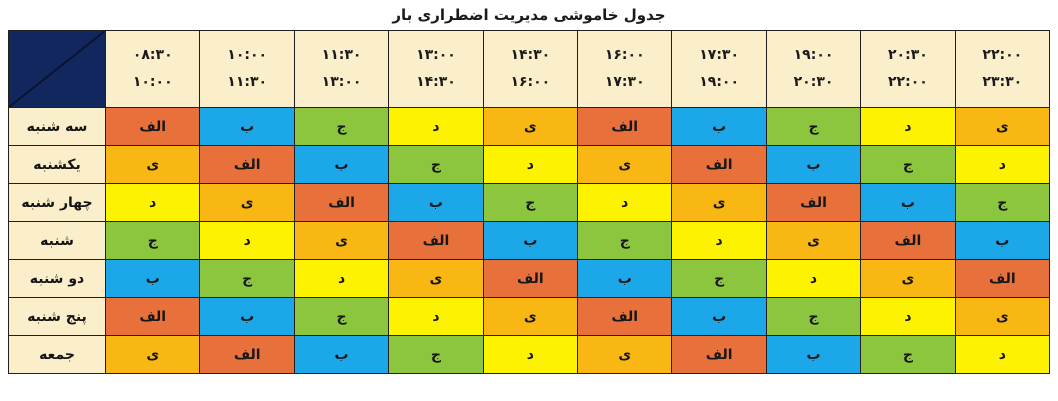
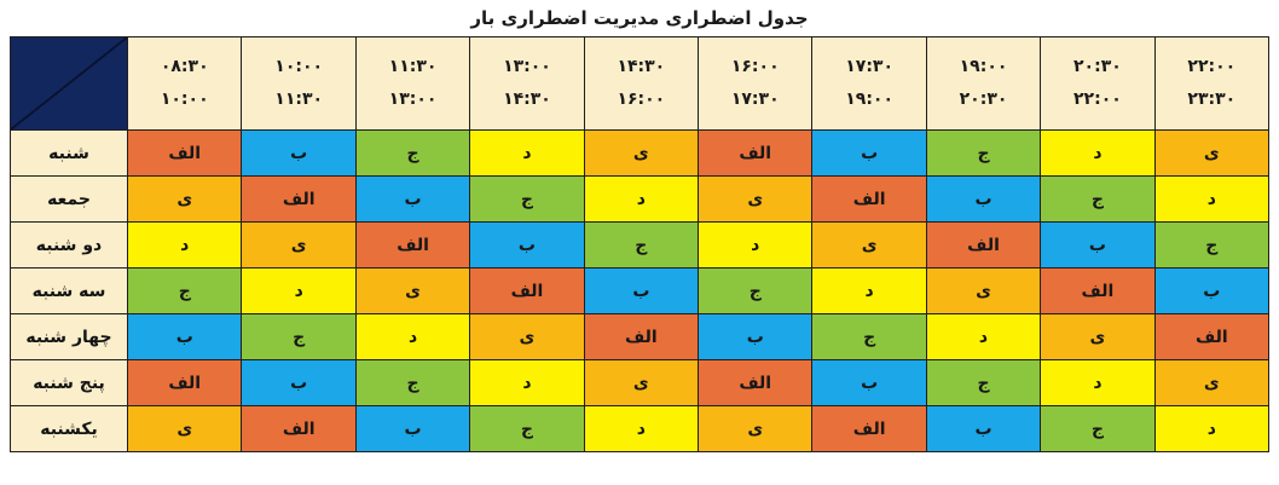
- جدول خاموشی مدیریت اضطراری بار
+ جدول اضطراری مدیریت اضطراری بار
  ۲۲:۰۰۲۳:۳۰	۲۰:۳۰۲۲:۰۰	۱۹:۰۰۲۰:۳۰	۱۷:۳۰۱۹:۰۰	۱۶:۰۰۱۷:۳۰	۱۴:۳۰۱۶:۰۰	۱۳:۰۰۱۴:۳۰	۱۱:۳۰۱۳:۰۰	۱۰:۰۰۱۱:۳۰	۰۸:۳۰۱۰:۰۰
- ی	د	ج	ب	الف	ی	د	ج	ب	الف	سه شنبه
+ ی	د	ج	ب	الف	ی	د	ج	ب	الف	شنبه
- د	ج	ب	الف	ی	د	ج	ب	الف	ی	یکشنبه
+ د	ج	ب	الف	ی	د	ج	ب	الف	ی	جمعه
- ج	ب	الف	ی	د	ج	ب	الف	ی	د	چهار شنبه
+ ج	ب	الف	ی	د	ج	ب	الف	ی	د	دو شنبه
- ب	الف	ی	د	ج	ب	الف	ی	د	ج	شنبه
+ ب	الف	ی	د	ج	ب	الف	ی	د	ج	سه شنبه
- الف	ی	د	ج	ب	الف	ی	د	ج	ب	دو شنبه
+ الف	ی	د	ج	ب	الف	ی	د	ج	ب	چهار شنبه
  ی	د	ج	ب	الف	ی	د	ج	ب	الف	پنج شنبه
- د	ج	ب	الف	ی	د	ج	ب	الف	ی	جمعه
+ د	ج	ب	الف	ی	د	ج	ب	الف	ی	یکشنبه
